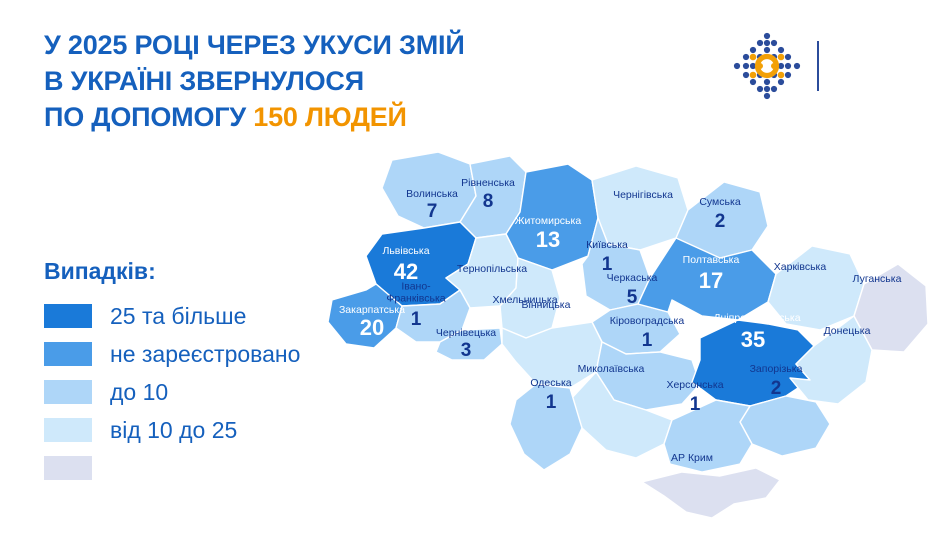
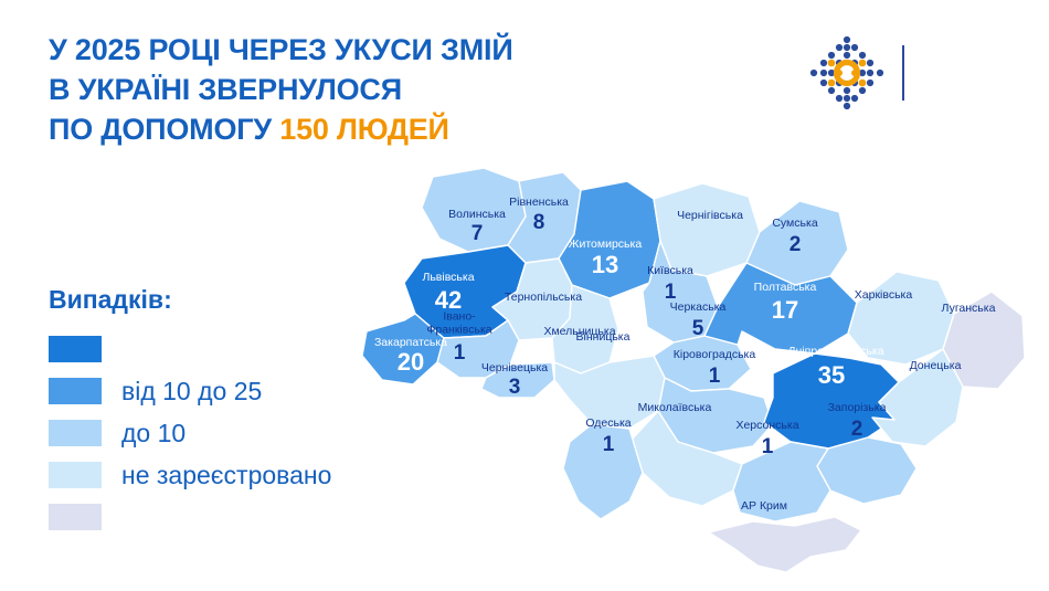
  У 2025 РОЦІ ЧЕРЕЗ УКУСИ ЗМІЙ
  В УКРАЇНІ ЗВЕРНУЛОСЯ
  ПО ДОПОМОГУ 150 ЛЮДЕЙ
  Випадків:
- 25 та більше
- не зареєстровано
+ від 10 до 25
  до 10
- від 10 до 25
+ не зареєстровано
  Волинська
  7
  Рівненська
  8
  Житомирська
  13
  Чернігівська
  Сумська
  2
  Львівська
  42
  Тернопільська
  Хмельницька
  Київська
  1
  Черкаська
  5
  Полтавська
  17
  Харківська
  Луганська
  Закарпатська
  20
  Івано-
  Франківська
  1
  Чернівецька
  3
  Вінницька
  Кіровоградська
  1
  Дніпропетровська
  35
  Донецька
  Запорізька
  2
  Миколаївська
  Одеська
  1
  Херсонська
  1
  АР Крим
